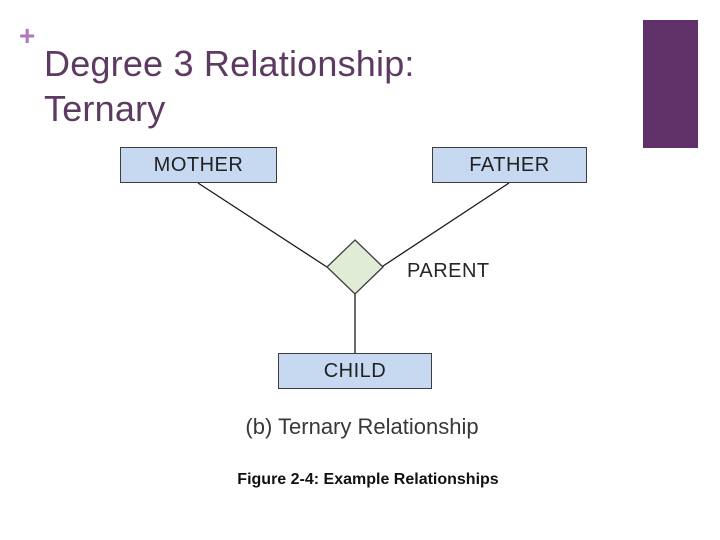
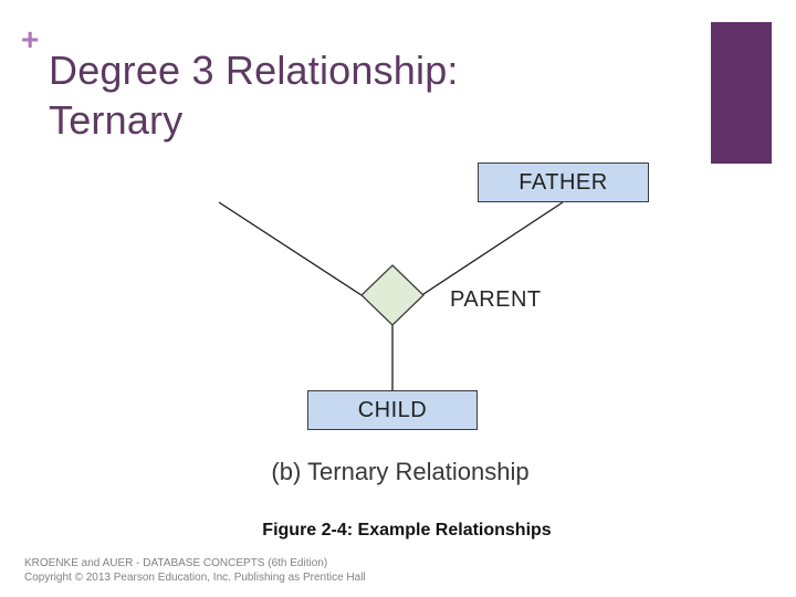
  +
  Degree 3 Relationship:
  Ternary
- MOTHER
  FATHER
  CHILD
  PARENT
  (b) Ternary Relationship
  Figure 2-4: Example Relationships
+ KROENKE and AUER - DATABASE CONCEPTS (6th Edition)
+ Copyright © 2013 Pearson Education, Inc. Publishing as Prentice Hall
